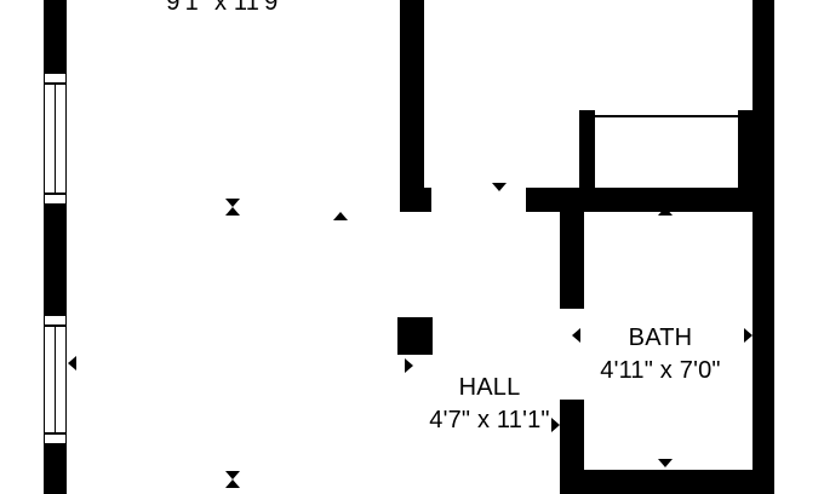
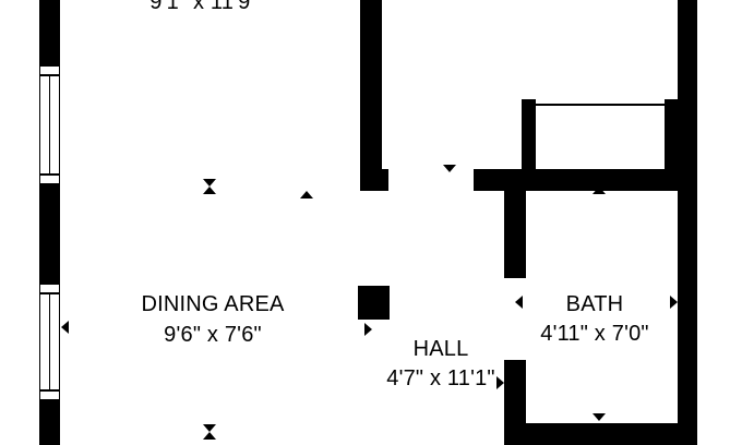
  9'1" x 11'9"
+ DINING AREA
+ 9'6" x 7'6"
  HALL
  4'7" x 11'1"
  BATH
  4'11" x 7'0"
